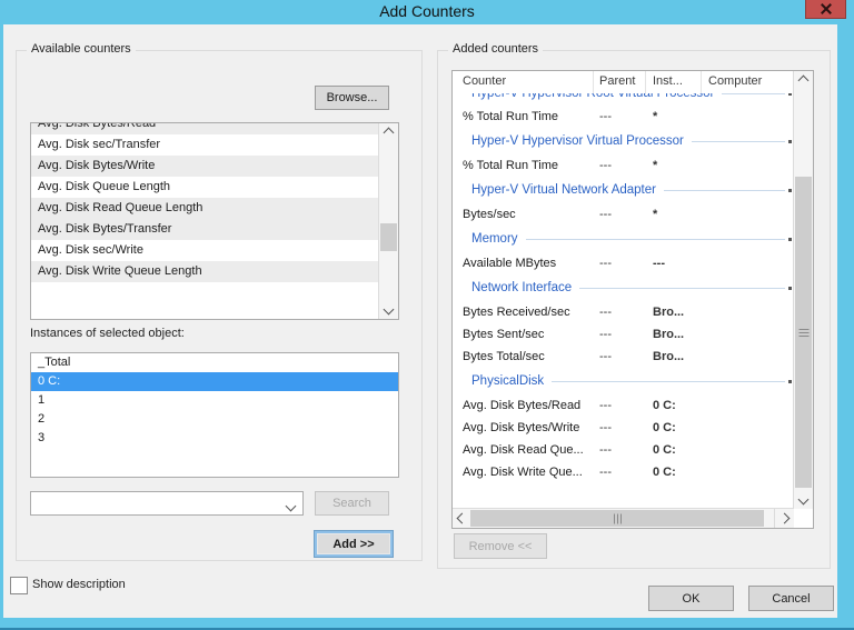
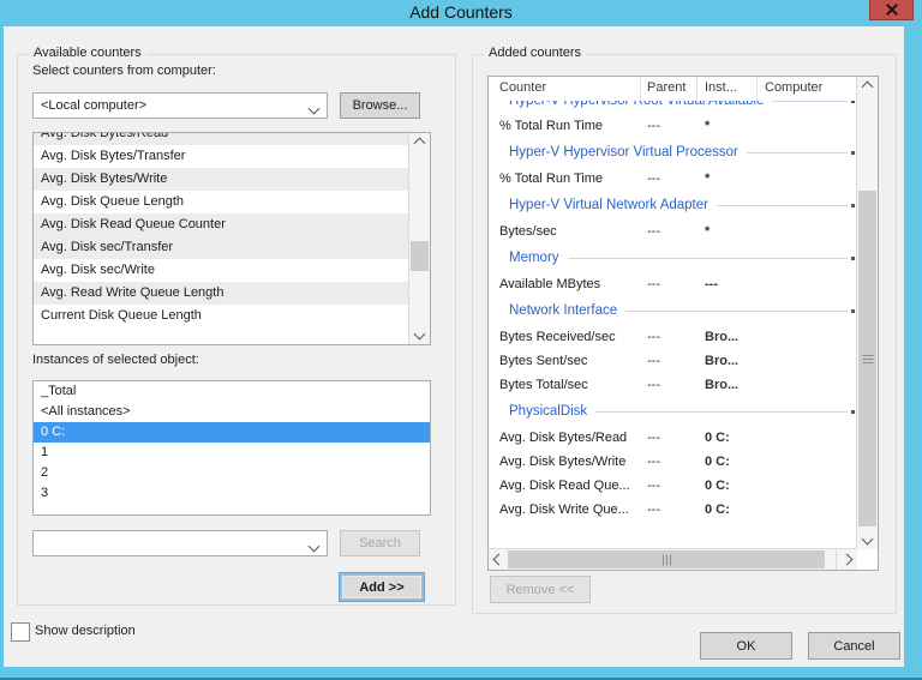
  Add Counters
  Available counters
+ Select counters from computer:
+ <Local computer>
  Browse...
  Avg. Disk Bytes/Read
- Avg. Disk sec/Transfer
+ Avg. Disk Bytes/Transfer
  Avg. Disk Bytes/Write
  Avg. Disk Queue Length
- Avg. Disk Read Queue Length
+ Avg. Disk Read Queue Counter
- Avg. Disk Bytes/Transfer
+ Avg. Disk sec/Transfer
  Avg. Disk sec/Write
- Avg. Disk Write Queue Length
+ Avg. Read Write Queue Length
+ Current Disk Queue Length
  Instances of selected object:
  _Total
+ <All instances>
  0 C:
  1
  2
  3
  Search
  Add >>
  Added counters
  Counter
  Parent
  Inst...
  Computer
- Hyper-V Hypervisor Root Virtual Processor
+ Hyper-V Hypervisor Root Virtual Available
  % Total Run Time
  ---
  *
  Hyper-V Hypervisor Virtual Processor
  % Total Run Time
  ---
  *
  Hyper-V Virtual Network Adapter
  Bytes/sec
  ---
  *
  Memory
  Available MBytes
  ---
  ---
  Network Interface
  Bytes Received/sec
  ---
  Bro...
  Bytes Sent/sec
  ---
  Bro...
  Bytes Total/sec
  ---
  Bro...
  PhysicalDisk
  Avg. Disk Bytes/Read
  ---
  0 C:
  Avg. Disk Bytes/Write
  ---
  0 C:
  Avg. Disk Read Que...
  ---
  0 C:
  Avg. Disk Write Que...
  ---
  0 C:
  Remove <<
  Show description
  OK
  Cancel
